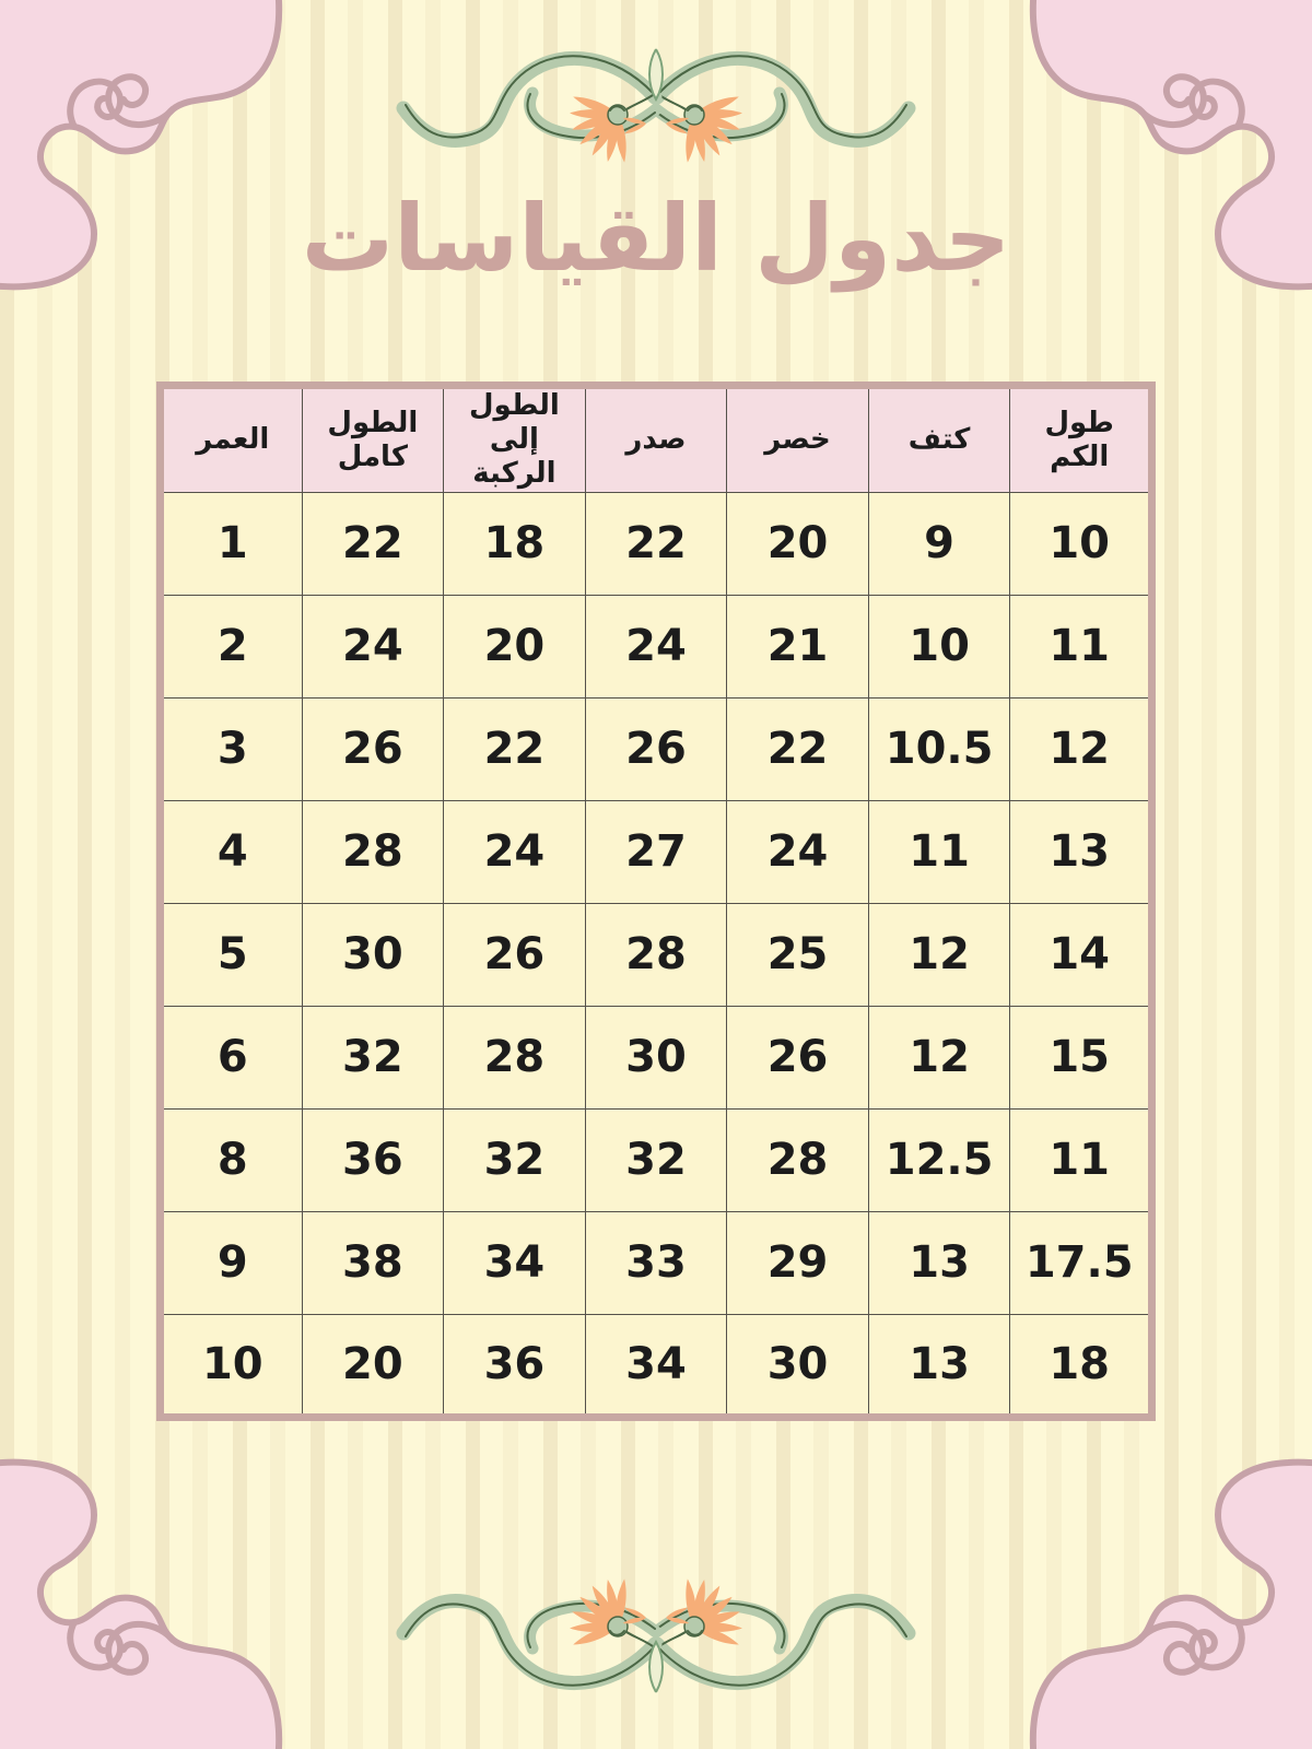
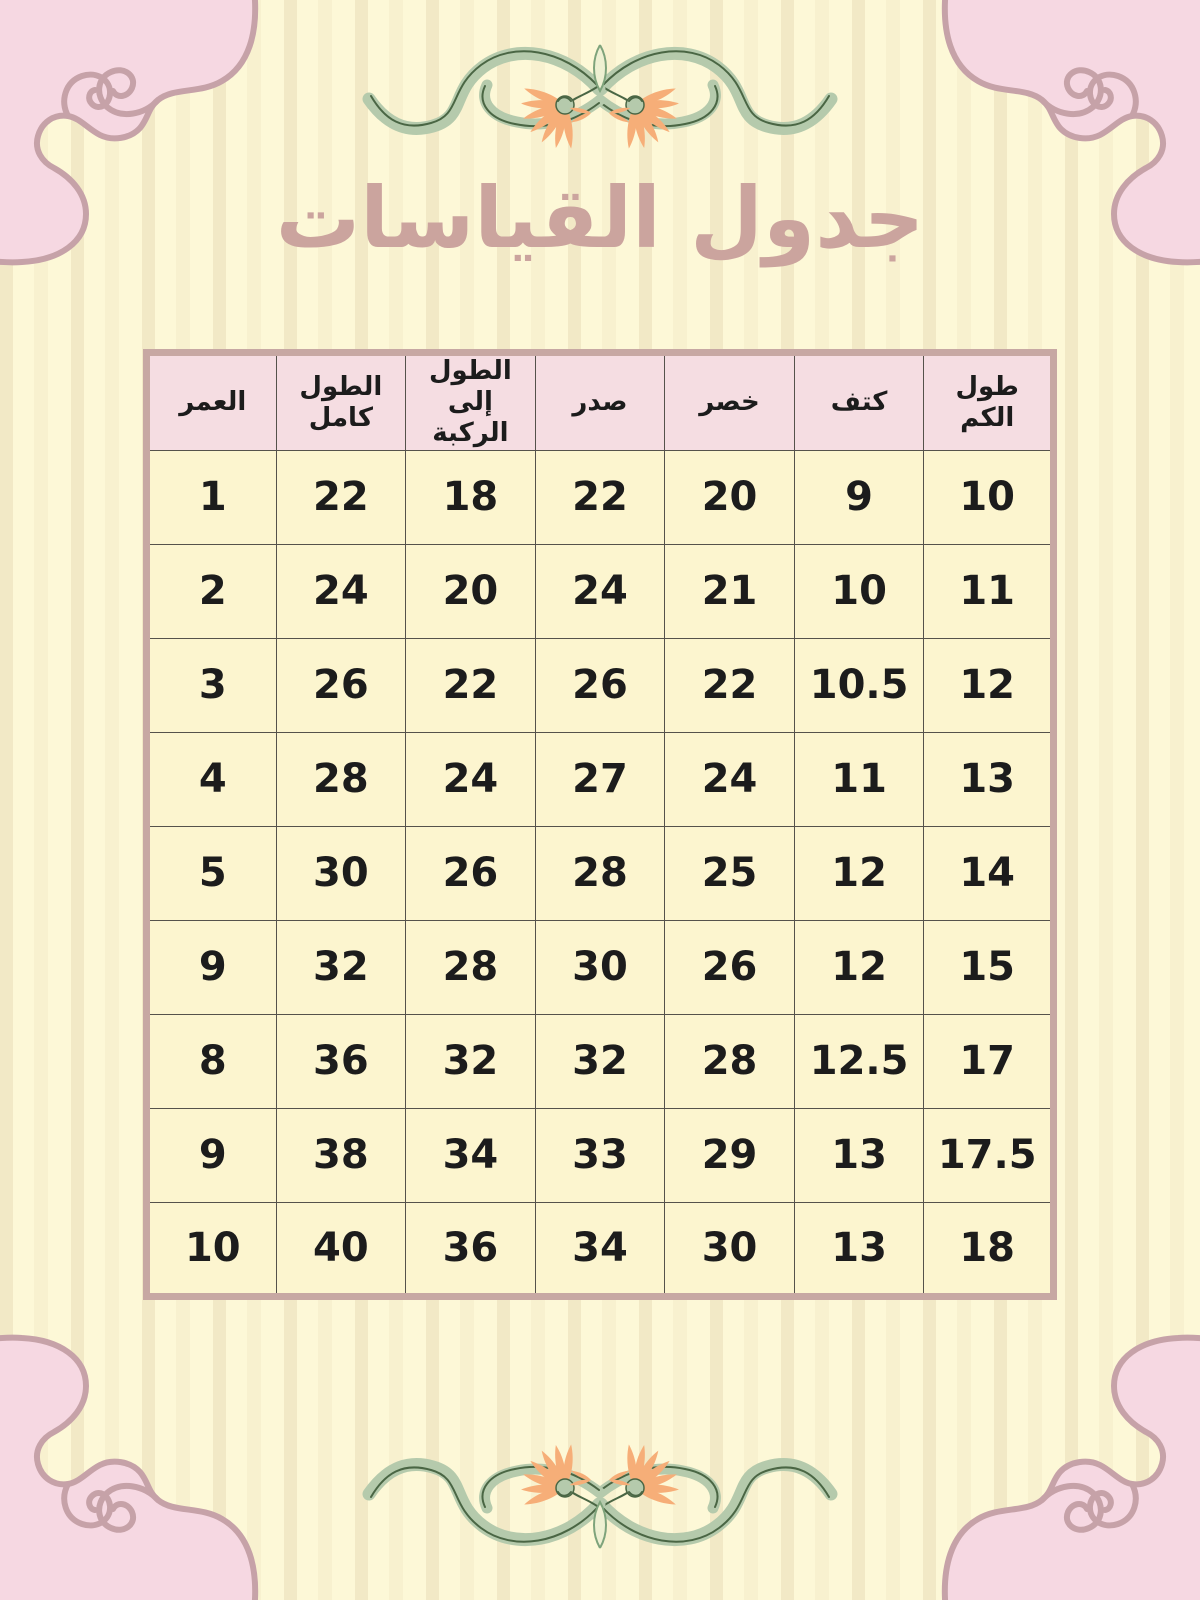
  جدول القياسات
  العمر	الطول كامل	الطول إلى الركبة	صدر	خصر	كتف	طول الكم
  1	22	18	22	20	9	10
  2	24	20	24	21	10	11
  3	26	22	26	22	10.5	12
  4	28	24	27	24	11	13
  5	30	26	28	25	12	14
- 6	32	28	30	26	12	15
+ 9	32	28	30	26	12	15
- 8	36	32	32	28	12.5	11
+ 8	36	32	32	28	12.5	17
  9	38	34	33	29	13	17.5
- 10	20	36	34	30	13	18
+ 10	40	36	34	30	13	18
